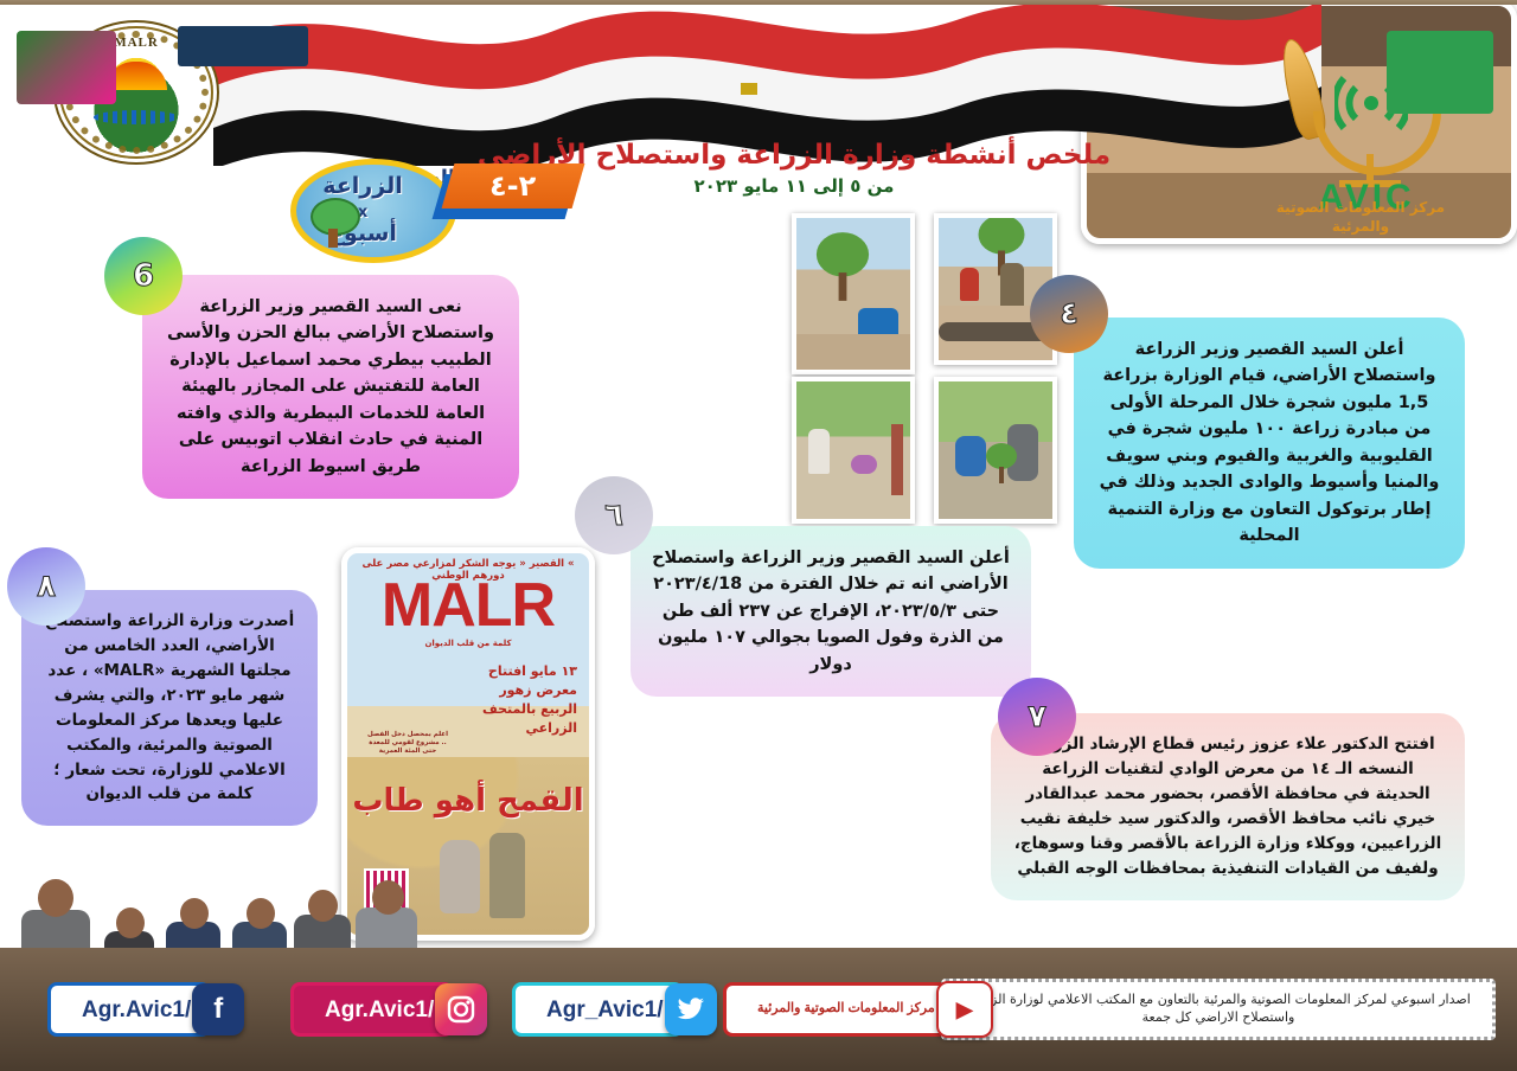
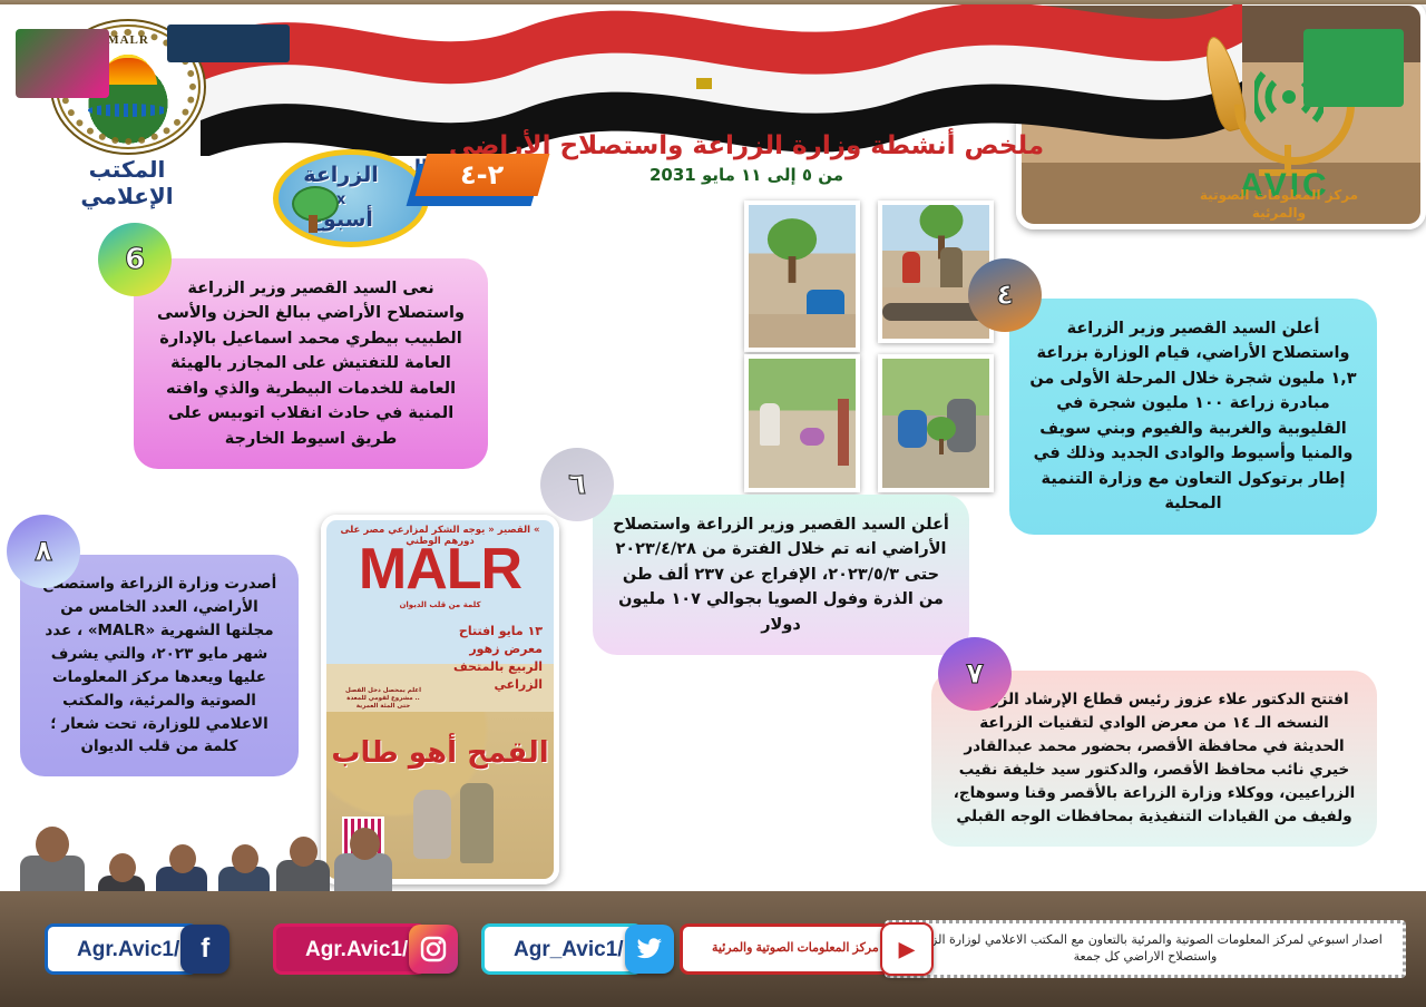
  MALR
+ المكتب الإعلامي
  AVIC
  مركز المعلومات الصوتية والمرئية
  ملخص أنشطة وزارة الزراعة واستصلاح الأراضي
- من ٥ إلى ١١ مايو ٢٠٢٣
+ من ٥ إلى ١١ مايو 2031
  الزراعة
  x
  أسبو
  ٤
- أعلن السيد القصير وزير الزراعة واستصلاح الأراضي، قيام الوزارة بزراعة 1,5 مليون شجرة خلال المرحلة الأولى من مبادرة زراعة ١٠٠ مليون شجرة في القليوبية والغربية والفيوم وبني سويف والمنيا وأسيوط والوادى الجديد وذلك في إطار برتوكول التعاون مع وزارة التنمية المحلية
+ أعلن السيد القصير وزير الزراعة واستصلاح الأراضي، قيام الوزارة بزراعة ١,٣ مليون شجرة خلال المرحلة الأولى من مبادرة زراعة ١٠٠ مليون شجرة في القليوبية والغربية والفيوم وبني سويف والمنيا وأسيوط والوادى الجديد وذلك في إطار برتوكول التعاون مع وزارة التنمية المحلية
  6
- نعى السيد القصير وزير الزراعة واستصلاح الأراضي ببالغ الحزن والأسى الطبيب بيطري محمد اسماعيل بالإدارة العامة للتفتيش على المجازر بالهيئة العامة للخدمات البيطرية والذي وافته المنية في حادث انقلاب اتوبيس على طريق اسيوط الزراعة
+ نعى السيد القصير وزير الزراعة واستصلاح الأراضي ببالغ الحزن والأسى الطبيب بيطري محمد اسماعيل بالإدارة العامة للتفتيش على المجازر بالهيئة العامة للخدمات البيطرية والذي وافته المنية في حادث انقلاب اتوبيس على طريق اسيوط الخارجة
  ٦
- أعلن السيد القصير وزير الزراعة واستصلاح الأراضي انه تم خلال الفترة من ٢٠٢٣/٤/18 حتى ٢٠٢٣/٥/٣، الإفراج عن ٢٣٧ ألف طن من الذرة وفول الصويا بجوالي ١٠٧ مليون دولار
+ أعلن السيد القصير وزير الزراعة واستصلاح الأراضي انه تم خلال الفترة من ٢٠٢٣/٤/٢٨ حتى ٢٠٢٣/٥/٣، الإفراج عن ٢٣٧ ألف طن من الذرة وفول الصويا بجوالي ١٠٧ مليون دولار
  ٧
  افتتح الدكتور علاء عزوز رئيس قطاع الإرشاد الز النسخه الـ ١٤ من معرض الوادي لتقنيات الزراعة الحديثة في محافظة الأقصر، بحضور محمد عبدالقادر خيري نائب محافظ الأقصر، والدكتور سيد خليفة نقيب الزراعيين، ووكلاء وزارة الزراعة بالأقصر وقنا وسوهاج، ولفيف من القيادات التنفيذية بمحافظات الوجه القبلي
  ٨
  أصدرت وزارة الزراعة واستصل الأراضي، العدد الخامس من مجلتها الشهرية «MALR» ، عدد شهر مايو ٢٠٢٣، والتي يشرف عليها ويعدها مركز المعلومات الصوتية والمرئية، والمكتب الاعلامي للوزارة، تحت شعار ؛ كلمة من قلب الديوان
  » القصير « يوجه الشكر لمزارعي مصر على دورهم الوطني
  MALR
  كلمة من قلب الديوان
  ١٣ مايو افتتاح معرض زهور الربيع بالمتحف الزراعي
  القمح أهو طاب
  f
  /Agr.Avic1
  /Agr.Avic1
  /Agr_Avic1
  ▶
  مركز المعلومات الصوتية والمرئية
  اصدار اسبوعي لمركز المعلومات الصوتية والمرئية بالتعاون مع المكتب الاعلامي لوزارة الز واستصلاح الاراضي كل جمعة
